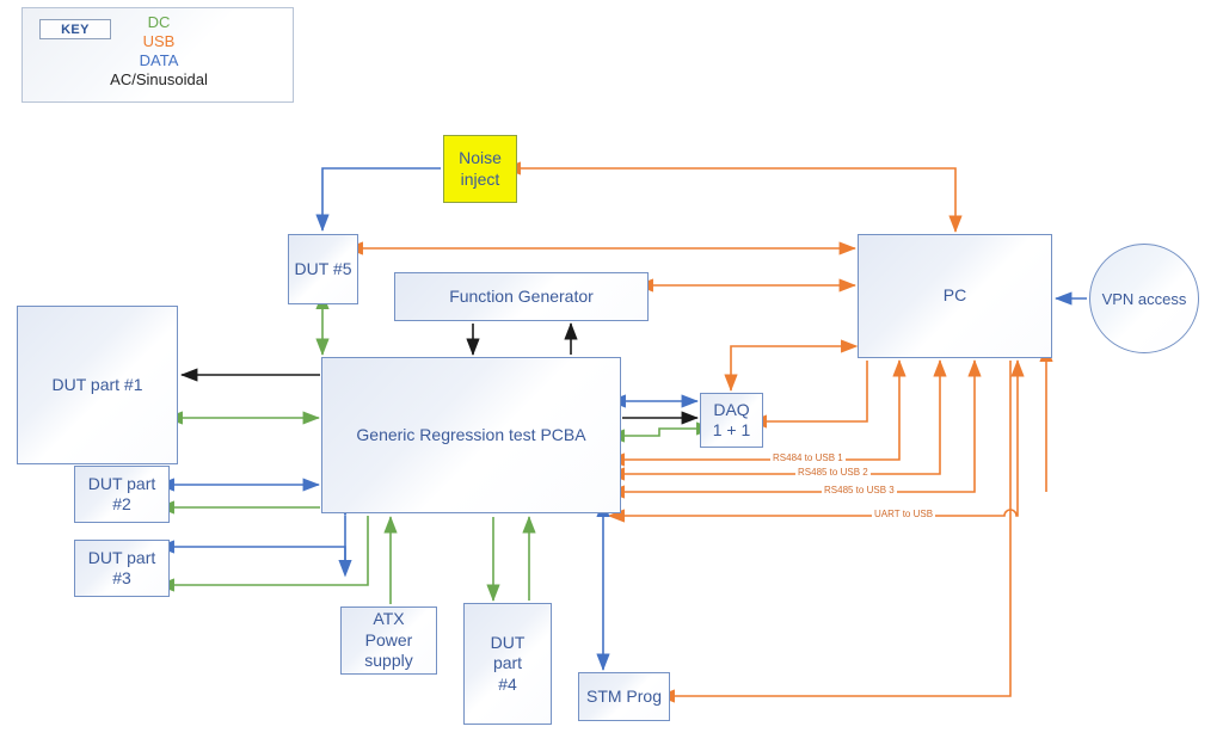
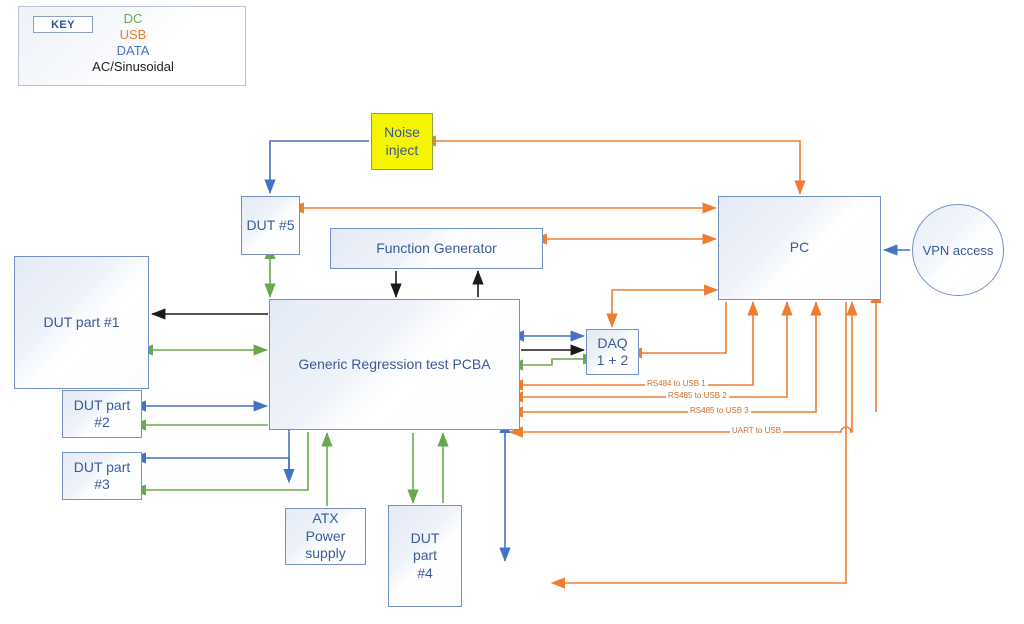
  KEY
  DC
  USB
  DATA
  AC/Sinusoidal
  Noise
  inject
  DUT #5
  Function Generator
  PC
  VPN access
  DUT part #1
  Generic Regression test PCBA
  DAQ
- 1 + 1
+ 1 + 2
  DUT part
  #2
  DUT part
  #3
  ATX
  Power
  supply
  DUT part
  #4
- STM Prog
  RS484 to USB 1
  RS485 to USB 2
  RS485 to USB 3
  UART to USB
